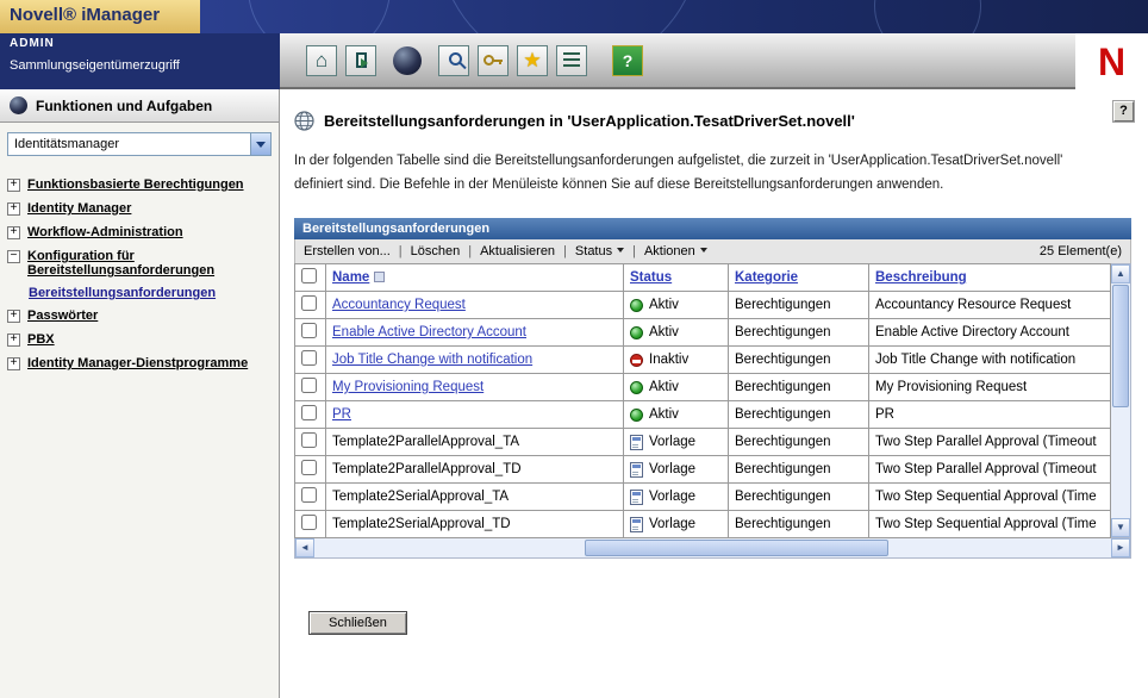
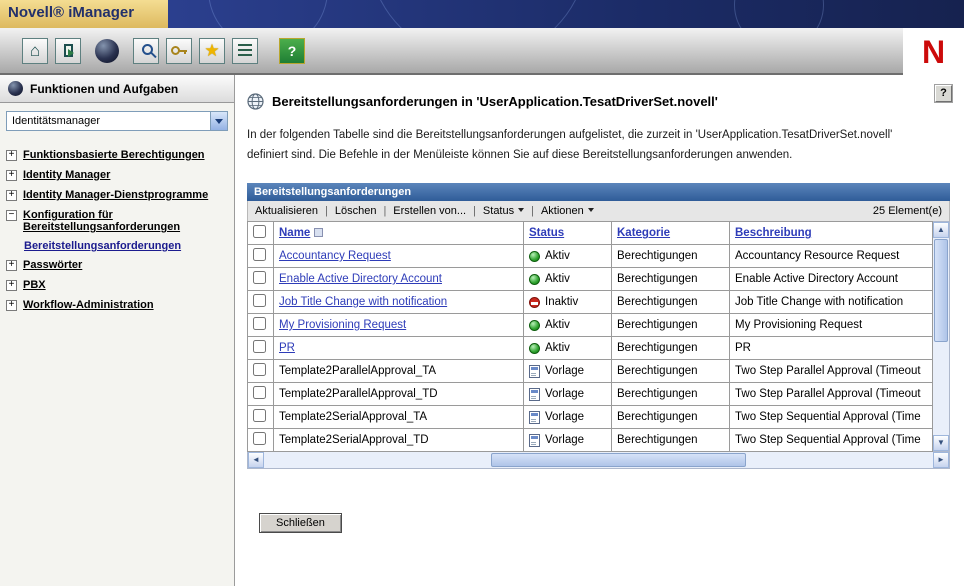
  Novell® iManager
- ADMIN
- Sammlungseigentümerzugriff
  ⌂
  ★
  ?
  N
  Funktionen und Aufgaben
  Identitätsmanager
  +
  Funktionsbasierte Berechtigungen
  +
  Identity Manager
  +
- Workflow-Administration
+ Identity Manager-Dienstprogramme
  −
  Konfiguration für Bereitstellungsanforderungen
  Bereitstellungsanforderungen
  +
  Passwörter
  +
  PBX
  +
- Identity Manager-Dienstprogramme
+ Workflow-Administration
  ?
  Bereitstellungsanforderungen in 'UserApplication.TesatDriverSet.novell'
  In der folgenden Tabelle sind die Bereitstellungsanforderungen aufgelistet, die zurzeit in 'UserApplication.TesatDriverSet.novell' definiert sind. Die Befehle in der Menüleiste können Sie auf diese Bereitstellungsanforderungen anwenden.
  Bereitstellungsanforderungen
- Erstellen von...
+ Aktualisieren
  |
  Löschen
  |
- Aktualisieren
+ Erstellen von...
  |
  Status
  |
  Aktionen
  25 Element(e)
  	Name	Status	Kategorie	Beschreibung
  	Accountancy Request	Aktiv	Berechtigungen	Accountancy Resource Request
  	Enable Active Directory Account	Aktiv	Berechtigungen	Enable Active Directory Account
  	Job Title Change with notification	Inaktiv	Berechtigungen	Job Title Change with notification
  	My Provisioning Request	Aktiv	Berechtigungen	My Provisioning Request
  	PR	Aktiv	Berechtigungen	PR
  	Template2ParallelApproval_TA	Vorlage	Berechtigungen	Two Step Parallel Approval (Timeout
  	Template2ParallelApproval_TD	Vorlage	Berechtigungen	Two Step Parallel Approval (Timeout
  	Template2SerialApproval_TA	Vorlage	Berechtigungen	Two Step Sequential Approval (Time
  	Template2SerialApproval_TD	Vorlage	Berechtigungen	Two Step Sequential Approval (Time
  ▲
  ▼
  ◄
  ►
  Schließen
